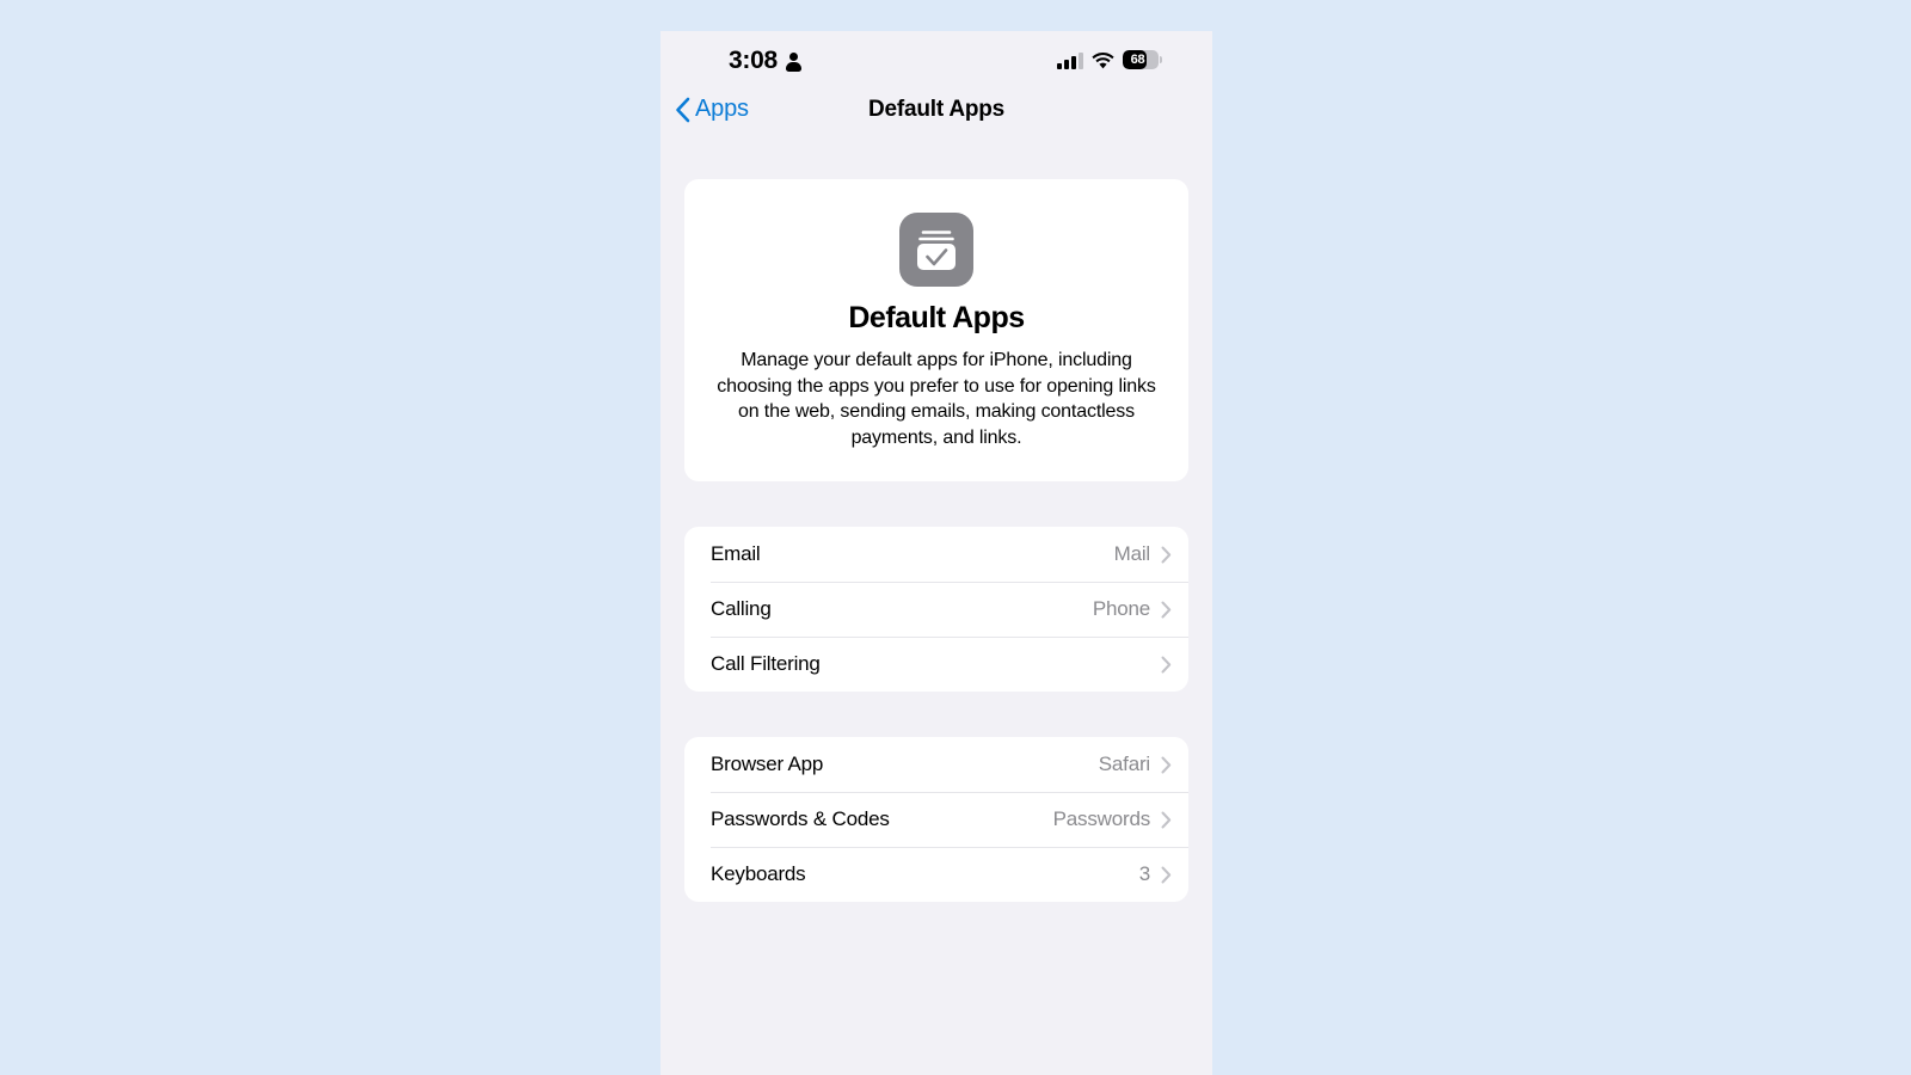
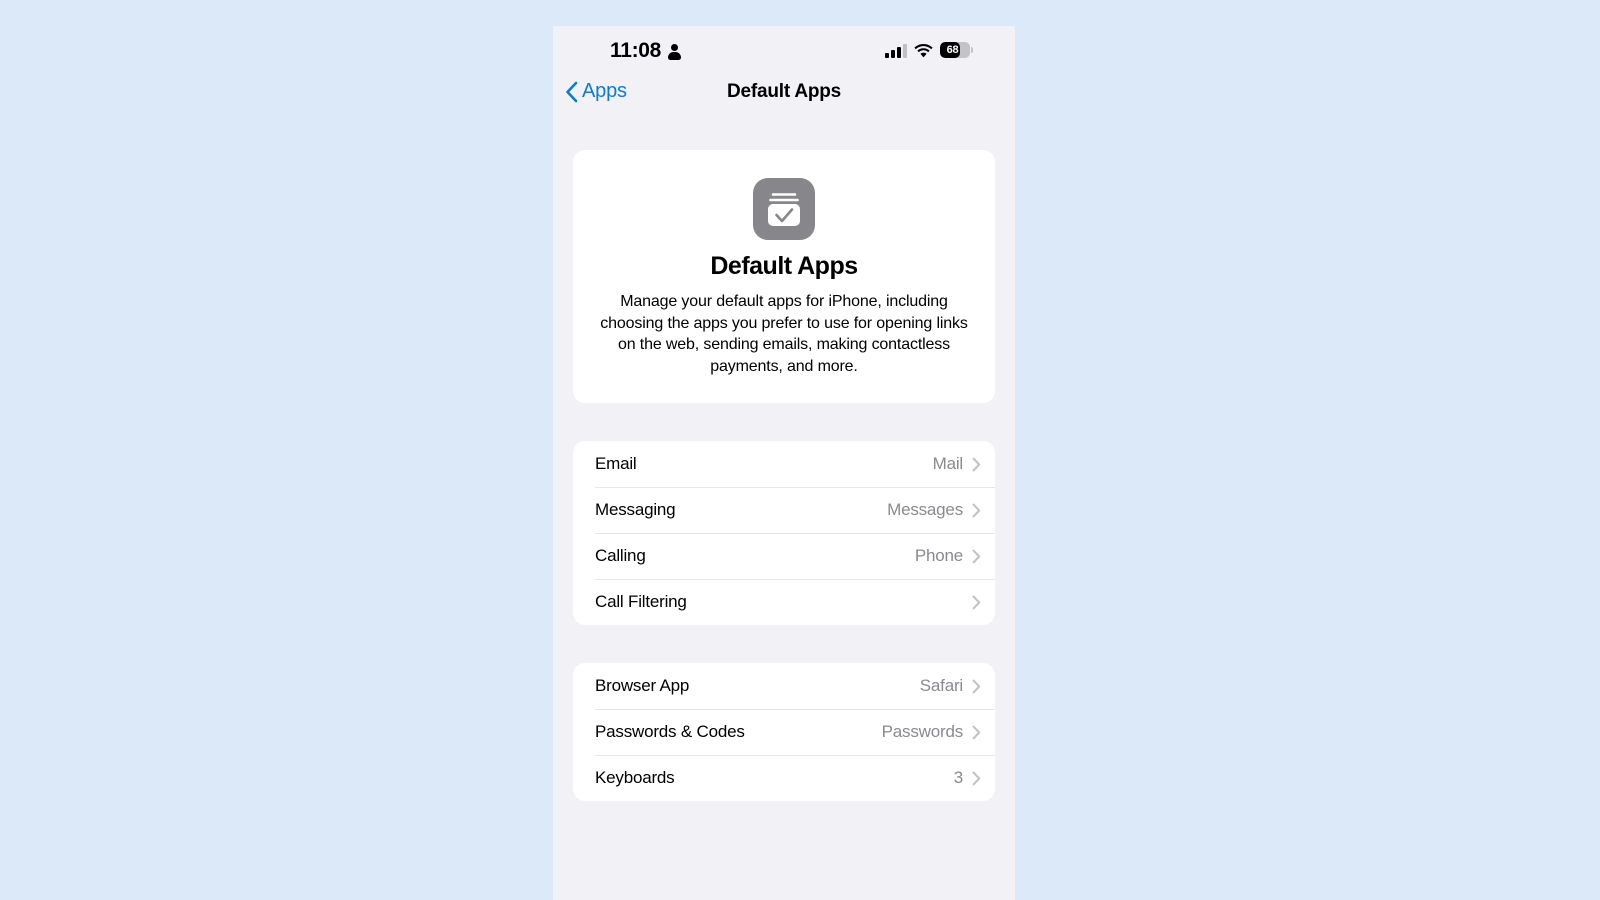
- 3:08
+ 11:08
  68
  Apps
  Default Apps
  Default Apps
- Manage your default apps for iPhone, including choosing the apps you prefer to use for opening links on the web, sending emails, making contactless payments, and links.
+ Manage your default apps for iPhone, including choosing the apps you prefer to use for opening links on the web, sending emails, making contactless payments, and more.
  Email
  Mail
+ Messaging
+ Messages
  Calling
  Phone
  Call Filtering
  Browser App
  Safari
  Passwords & Codes
  Passwords
  Keyboards
  3
